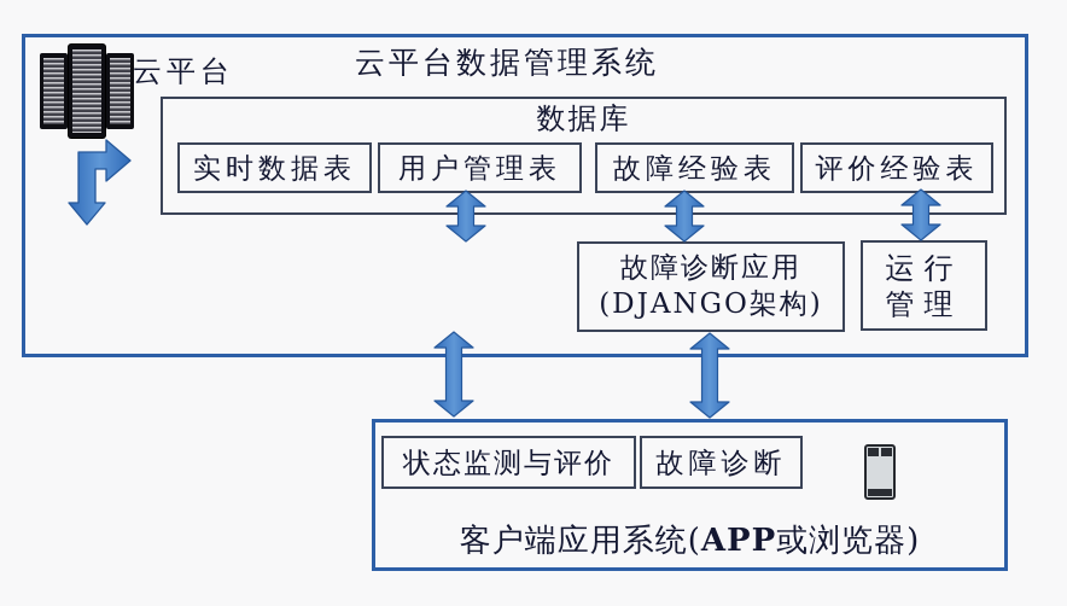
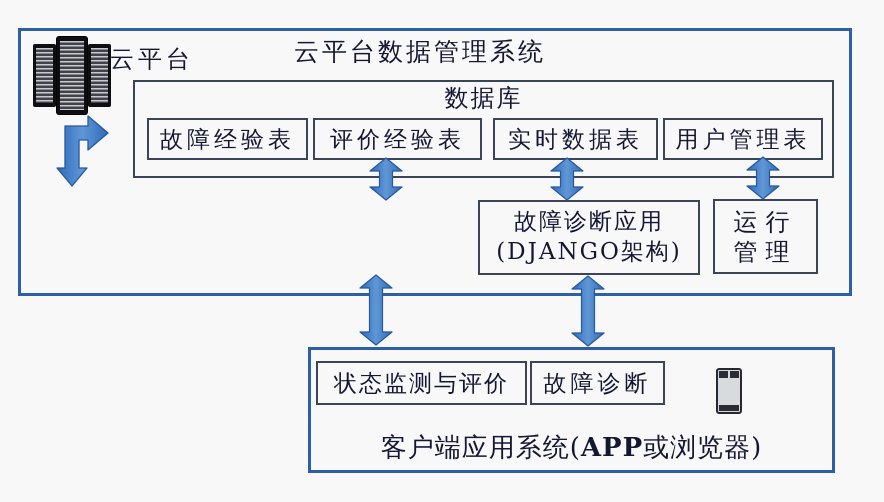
  云平台数据管理系统
  云平台
  数据库
- 实时数据表
+ 故障经验表
- 用户管理表
+ 评价经验表
- 故障经验表
+ 实时数据表
- 评价经验表
+ 用户管理表
  故障诊断应用
  (DJANGO架构)
  运行
  管理
  状态监测与评价
  故障诊断
  客户端应用系统(APP或浏览器)
